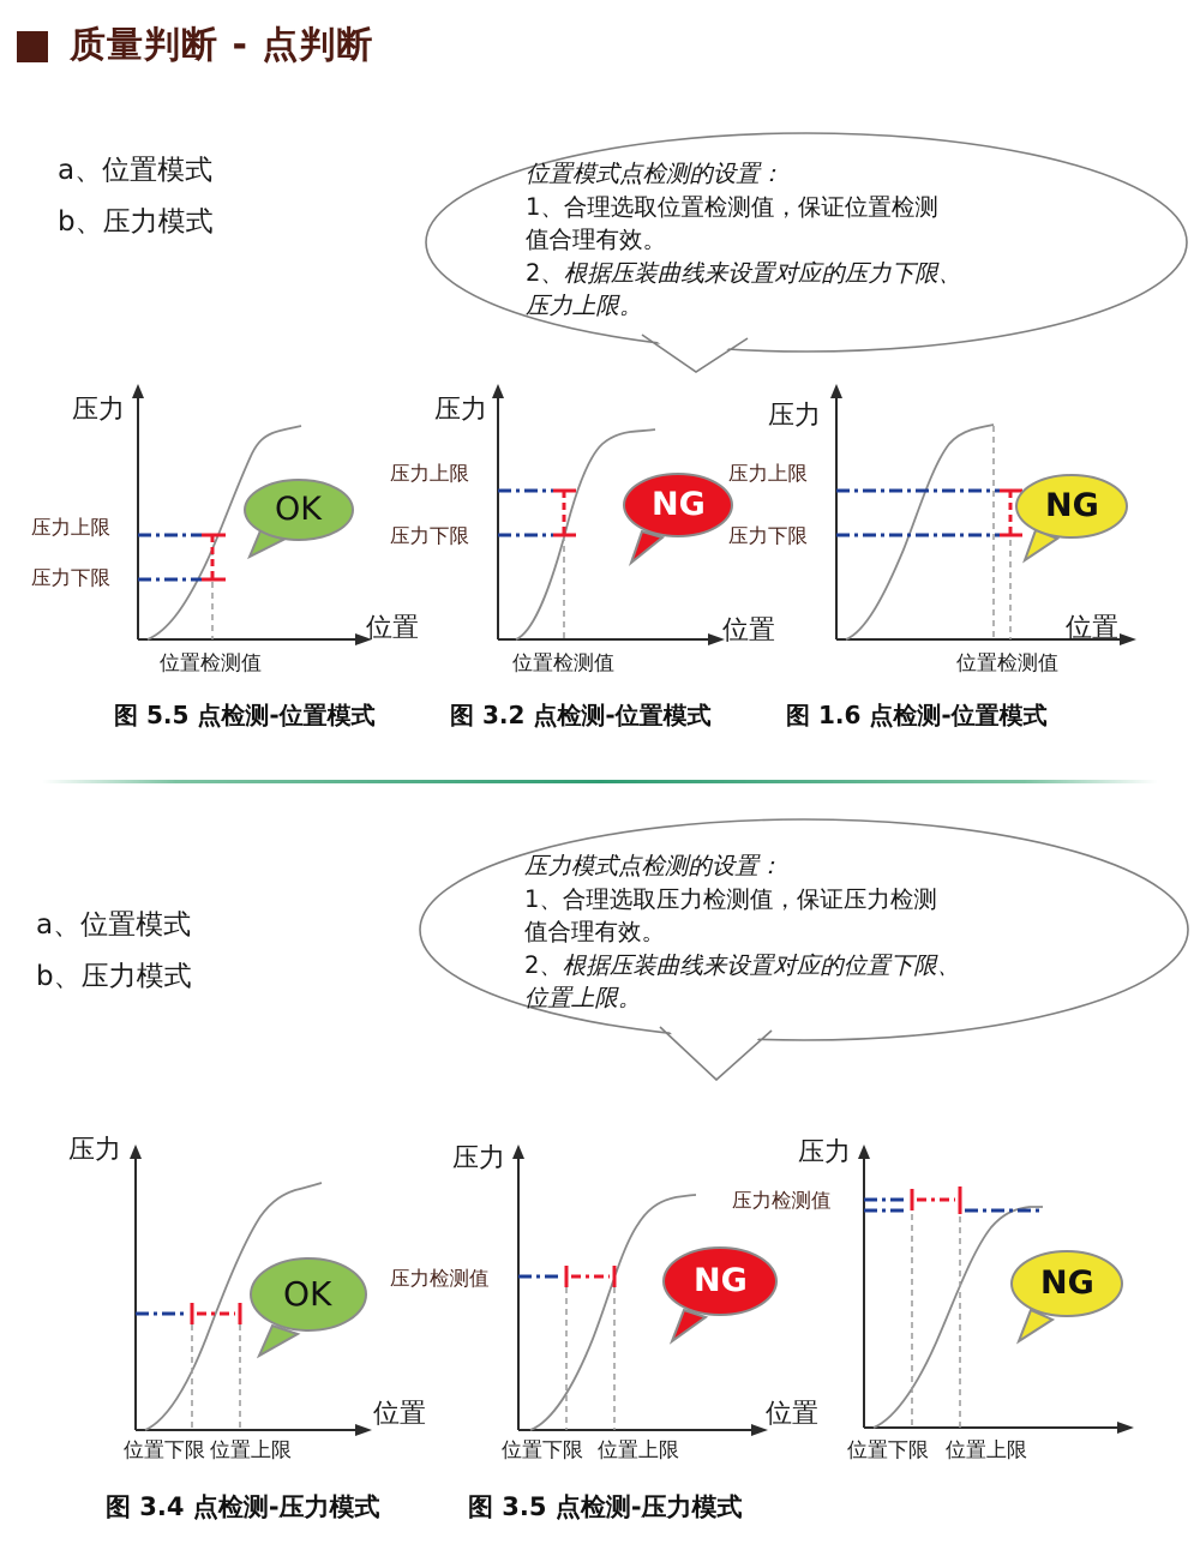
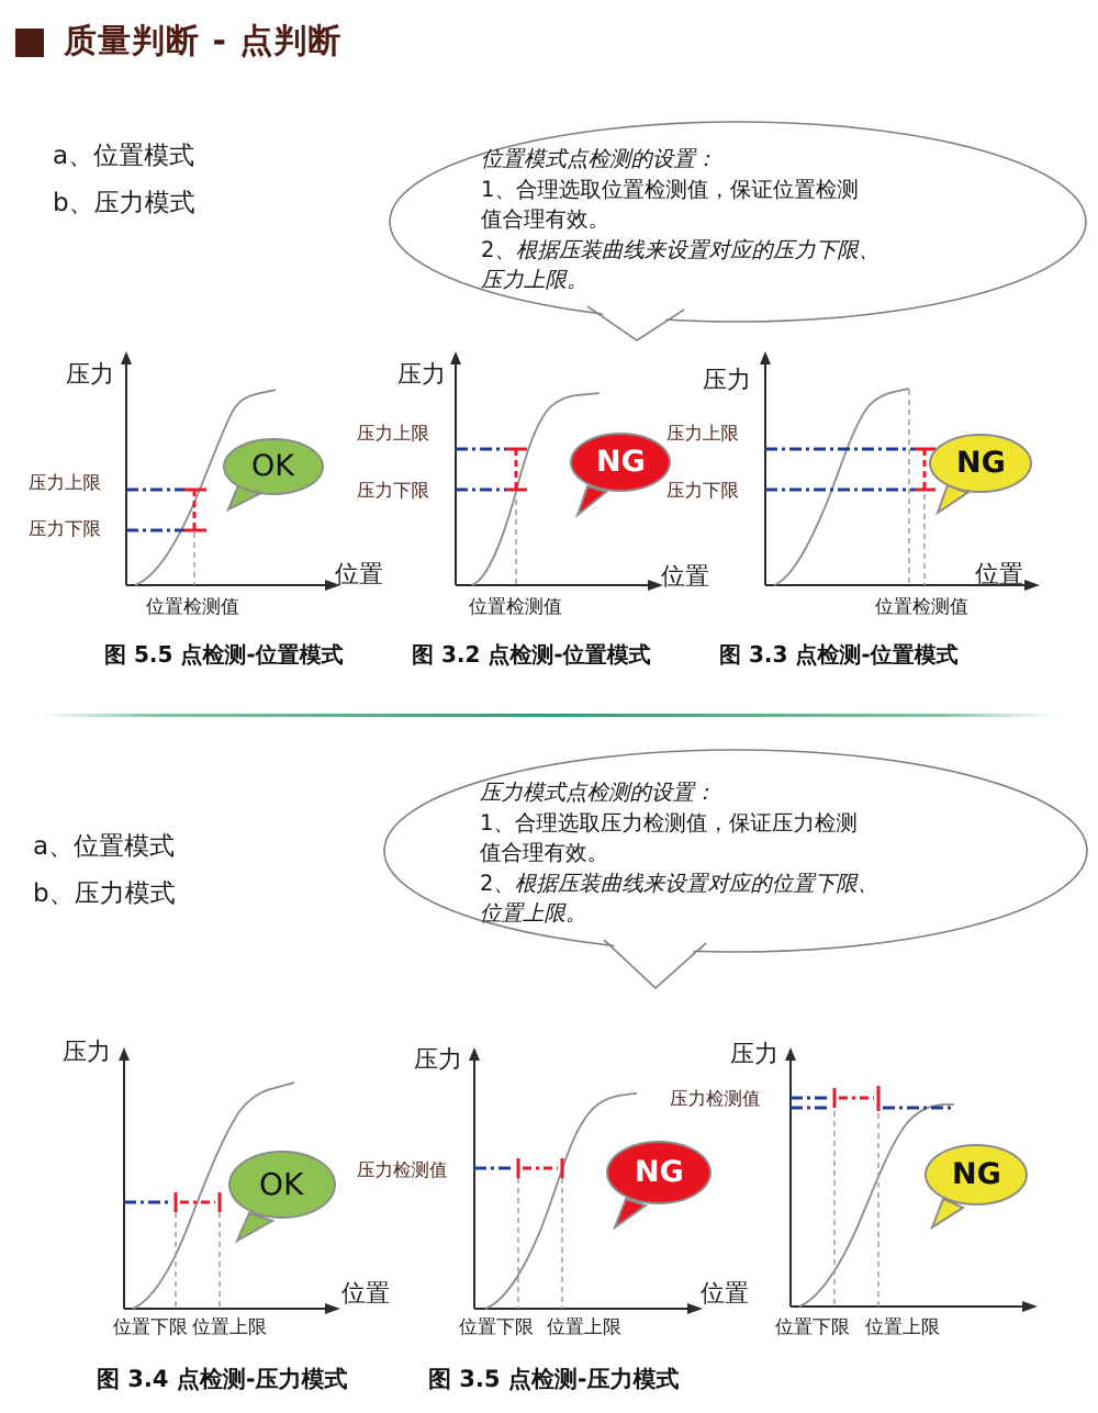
  质量判断 - 点判断
  a、位置模式
  b、压力模式
  位置模式点检测的设置：
  1、合理选取位置检测值，保证位置检测
  值合理有效。
  2、根据压装曲线来设置对应的压力下限、
  压力上限。
  压力
  位置
  压力上限
  压力下限
  位置检测值
  OK
  压力
  位置
  压力上限
  压力下限
  位置检测值
  NG
  压力
  位置
  压力上限
  压力下限
  位置检测值
  NG
  图 5.5 点检测-位置模式
  图 3.2 点检测-位置模式
- 图 1.6 点检测-位置模式
+ 图 3.3 点检测-位置模式
  a、位置模式
  b、压力模式
  压力模式点检测的设置：
  1、合理选取压力检测值，保证压力检测
  值合理有效。
  2、根据压装曲线来设置对应的位置下限、
  位置上限。
  压力
  位置
  位置下限
  位置上限
  OK
  压力
  位置
  压力检测值
  位置下限
  位置上限
  NG
  压力
  压力检测值
  位置下限
  位置上限
  NG
  图 3.4 点检测-压力模式
  图 3.5 点检测-压力模式
